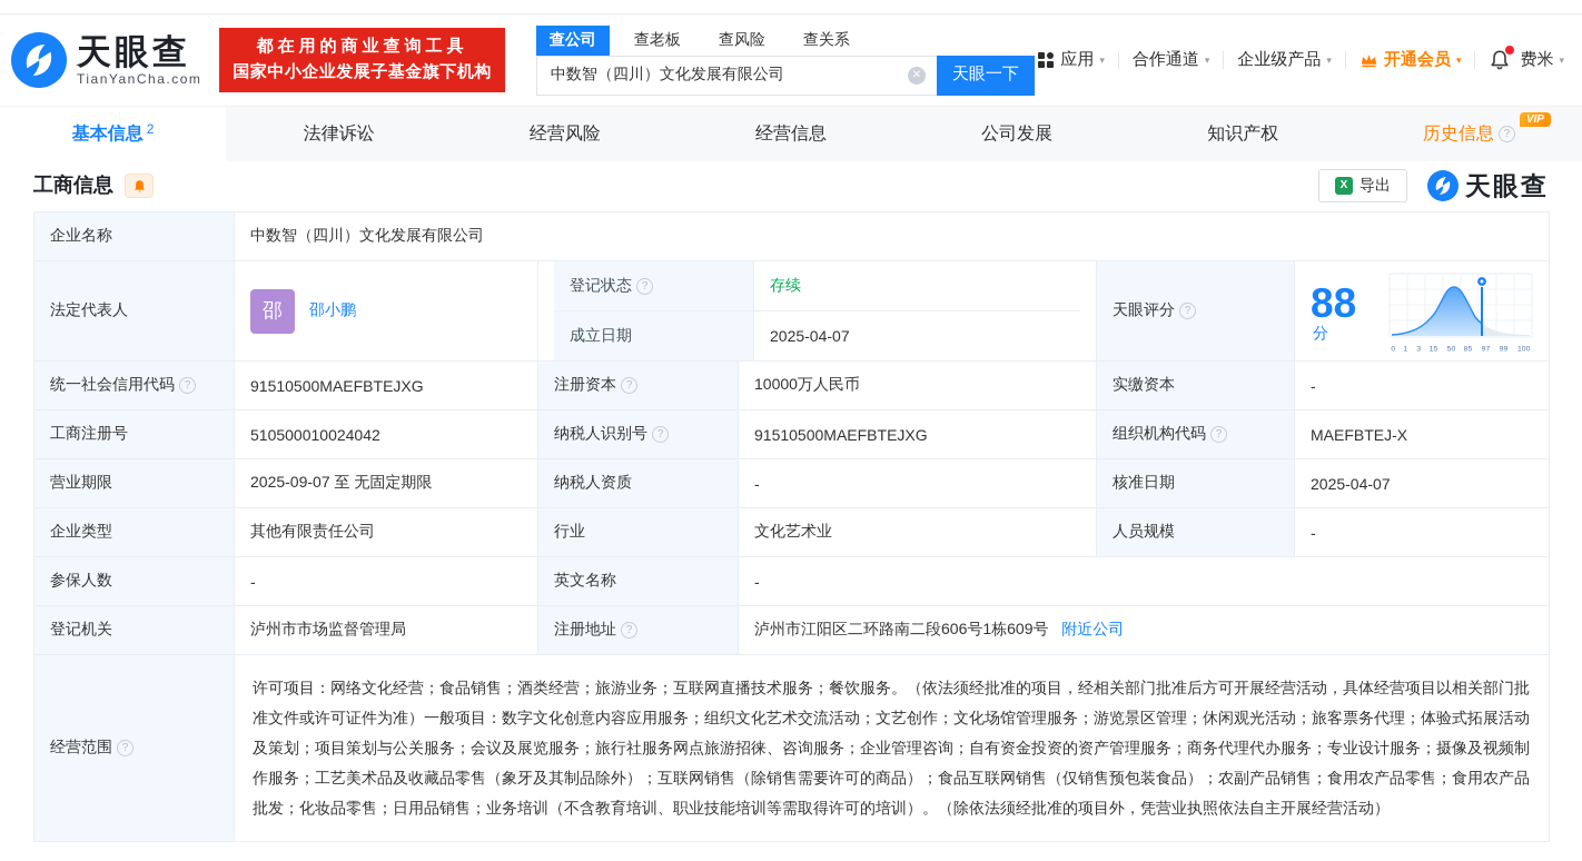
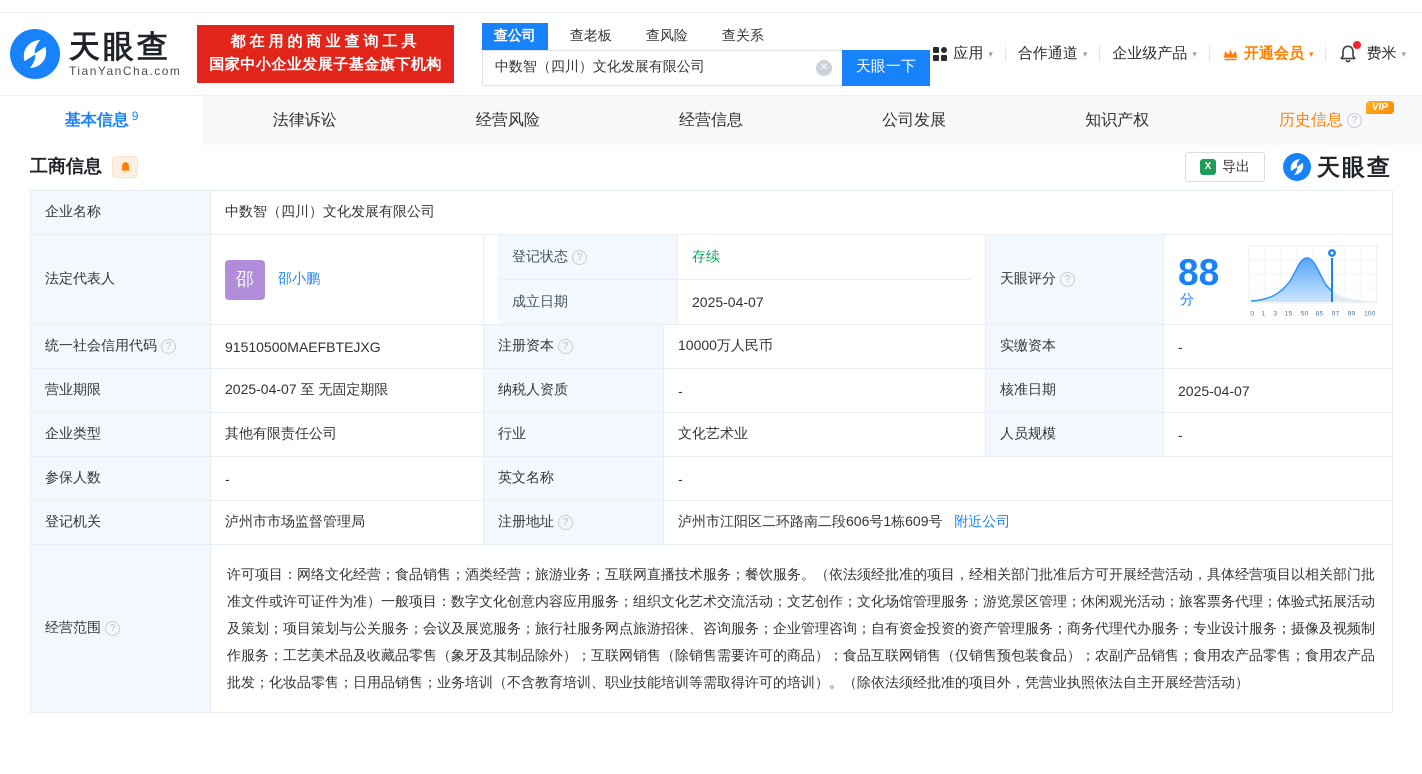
  天眼查
  TianYanCha.com
  都在用的商业查询工具
  国家中小企业发展子基金旗下机构
  查公司
  查老板
  查风险
  查关系
  中数智（四川）文化发展有限公司
  ✕
  天眼一下
  应用
  ▾
  合作通道
  ▾
  企业级产品
  ▾
  开通会员
  ▾
  费米
  ▾
  基本信息
- 2
+ 9
  法律诉讼
  经营风险
  经营信息
  公司发展
  知识产权
  VIP
  历史信息
  ?
  工商信息
  X
  导出
  天眼查
  企业名称	中数智（四川）文化发展有限公司
  法定代表人	邵 邵小鹏	登记状态 ? 存续 成立日期 2025-04-07	天眼评分 ?	88分
  统一社会信用代码 ?	91510500MAEFBTEJXG	注册资本 ?	10000万人民币	实缴资本	-
- 工商注册号	510500010024042	纳税人识别号 ?	91510500MAEFBTEJXG	组织机构代码 ?	MAEFBTEJ-X
- 营业期限	2025-09-07 至 无固定期限	纳税人资质	-	核准日期	2025-04-07
+ 营业期限	2025-04-07 至 无固定期限	纳税人资质	-	核准日期	2025-04-07
  企业类型	其他有限责任公司	行业	文化艺术业	人员规模	-
  参保人数	-	英文名称	-
  登记机关	泸州市市场监督管理局	注册地址 ?	泸州市江阳区二环路南二段606号1栋609号 附近公司
  经营范围 ?	许可项目：网络文化经营；食品销售；酒类经营；旅游业务；互联网直播技术服务；餐饮服务。（依法须经批准的项目，经相关部门批准后方可开展经营活动，具体经营项目以相关部门批准文件或许可证件为准）一般项目：数字文化创意内容应用服务；组织文化艺术交流活动；文艺创作；文化场馆管理服务；游览景区管理；休闲观光活动；旅客票务代理；体验式拓展活动及策划；项目策划与公关服务；会议及展览服务；旅行社服务网点旅游招徕、咨询服务；企业管理咨询；自有资金投资的资产管理服务；商务代理代办服务；专业设计服务；摄像及视频制作服务；工艺美术品及收藏品零售（象牙及其制品除外）；互联网销售（除销售需要许可的商品）；食品互联网销售（仅销售预包装食品）；农副产品销售；食用农产品零售；食用农产品批发；化妆品零售；日用品销售；业务培训（不含教育培训、职业技能培训等需取得许可的培训）。（除依法须经批准的项目外，凭营业执照依法自主开展经营活动）
